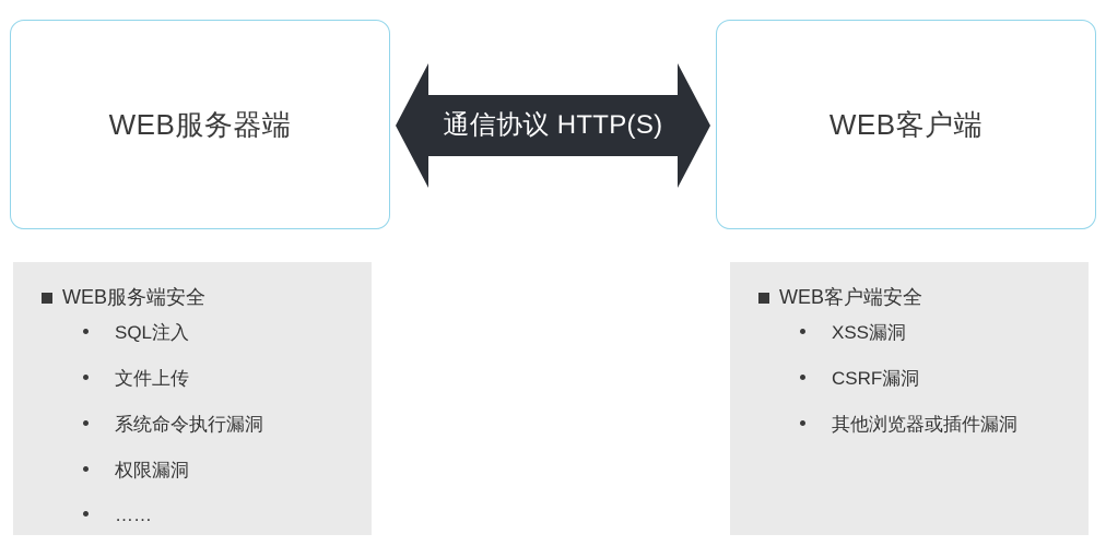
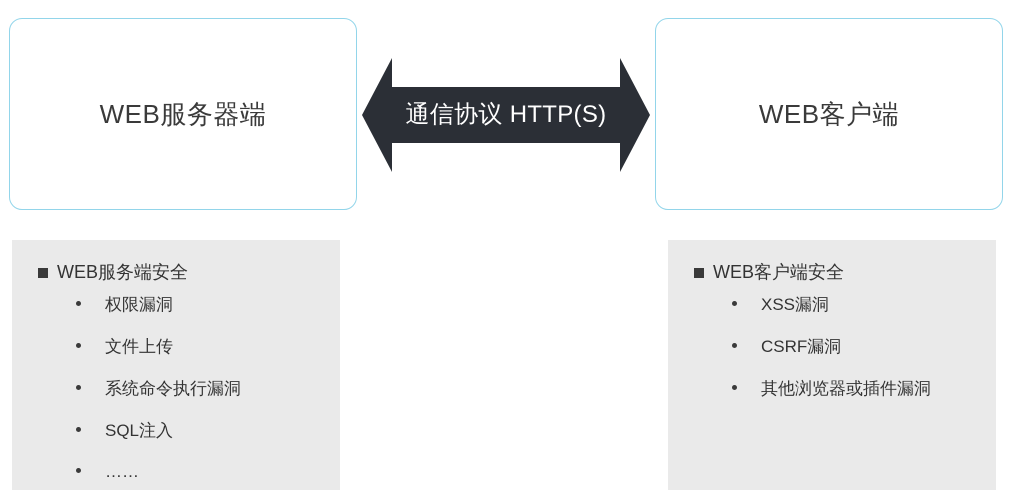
  WEB服务器端
  通信协议 HTTP(S)
  WEB客户端
  WEB服务端安全
- SQL注入
+ 权限漏洞
  文件上传
  系统命令执行漏洞
- 权限漏洞
+ SQL注入
  ……
  WEB客户端安全
  XSS漏洞
  CSRF漏洞
  其他浏览器或插件漏洞
